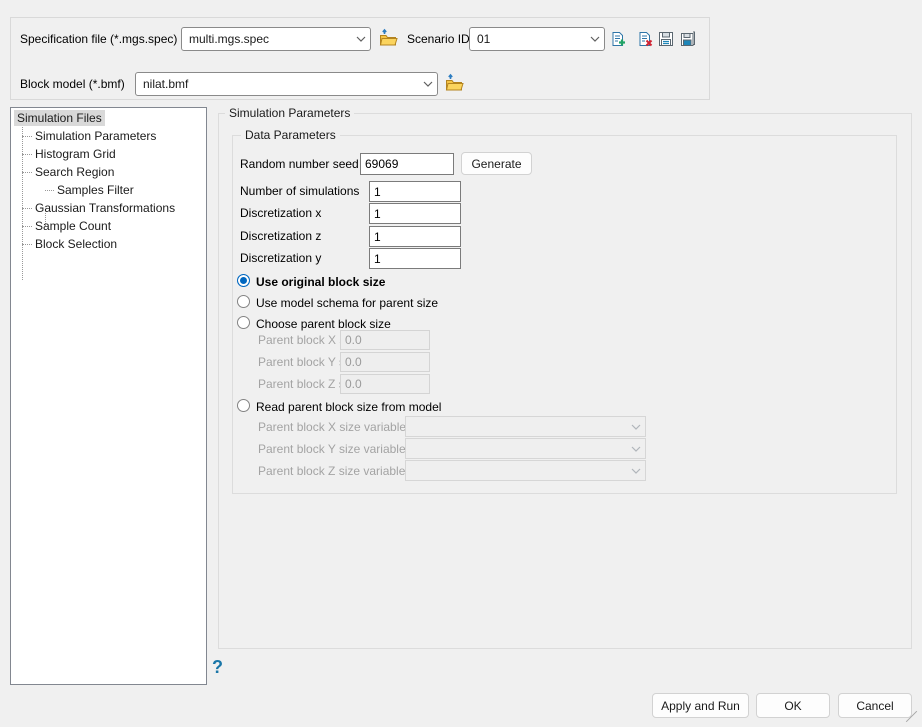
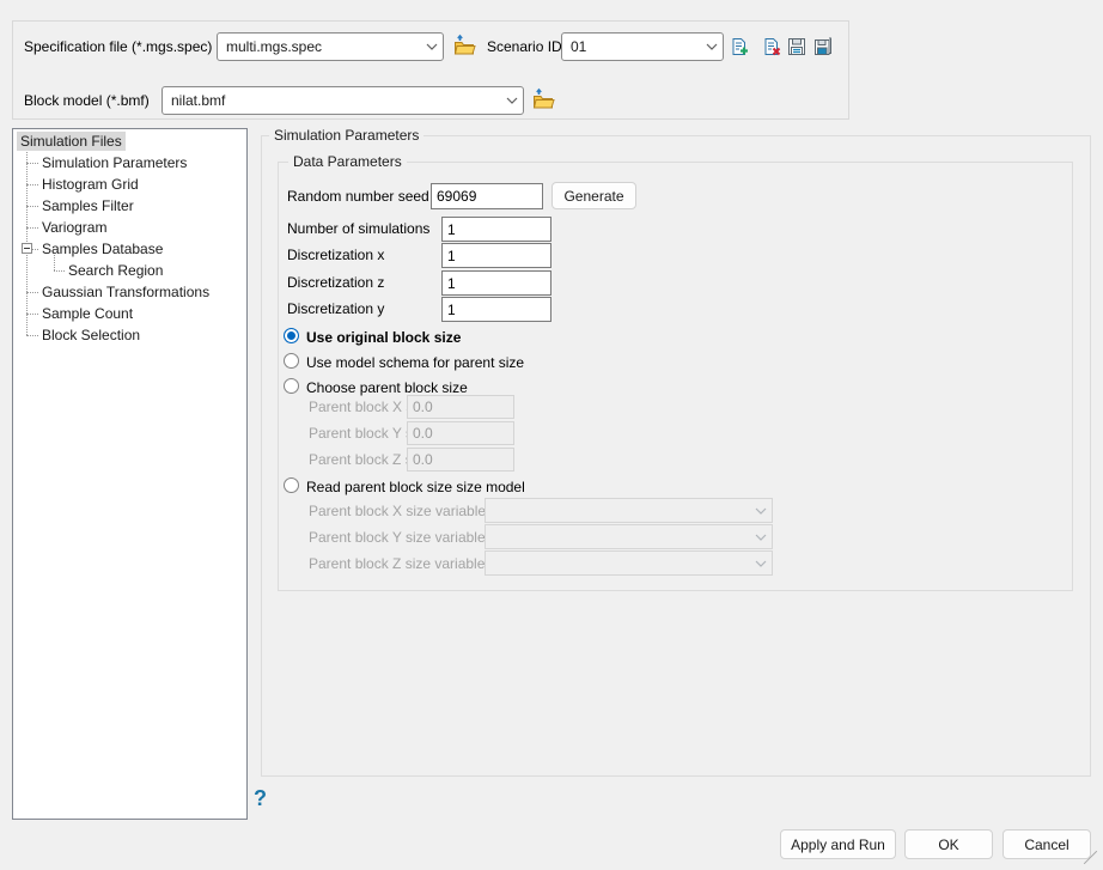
  Specification file (*.mgs.spec)
  multi.mgs.spec
  Scenario ID
  01
  Block model (*.bmf)
  nilat.bmf
  Simulation Files
  Simulation Parameters
  Histogram Grid
- Search Region
+ Samples Filter
+ Variogram
+ Samples Database
- Samples Filter
+ Search Region
  Gaussian Transformations
  Sample Count
  Block Selection
  Simulation Parameters
  Data Parameters
  Random number seed
  69069
  Generate
  Number of simulations
  1
  Discretization x
  1
  Discretization z
  1
  Discretization y
  1
  Use original block size
  Use model schema for parent size
  Choose parent block size
  Parent block X
  0.0
  Parent block Y
  0.0
  Parent block Z
  0.0
- Read parent block size from model
+ Read parent block size size model
  Parent block X size variable
  Parent block Y size variable
  Parent block Z size variable
  ?
  Apply and Run
  OK
  Cancel
